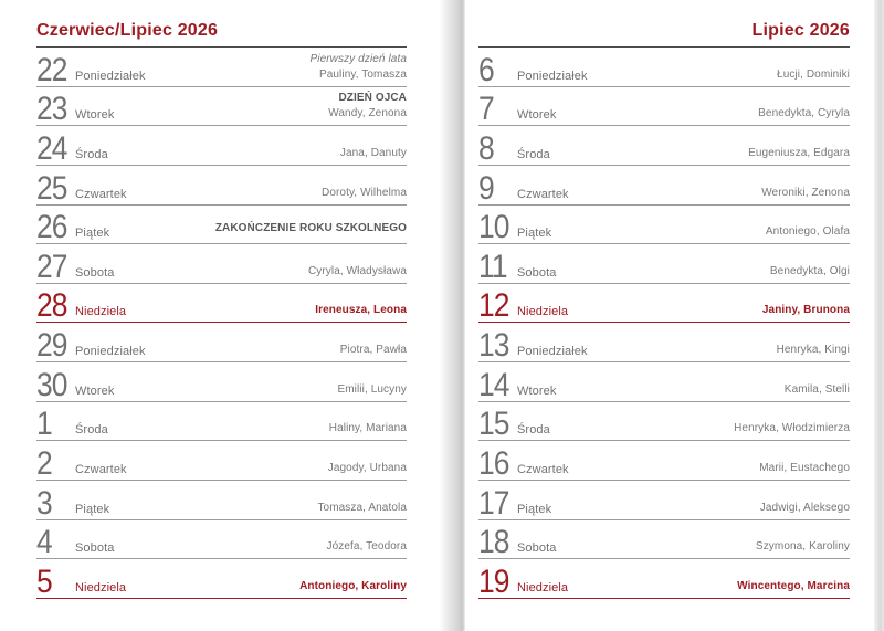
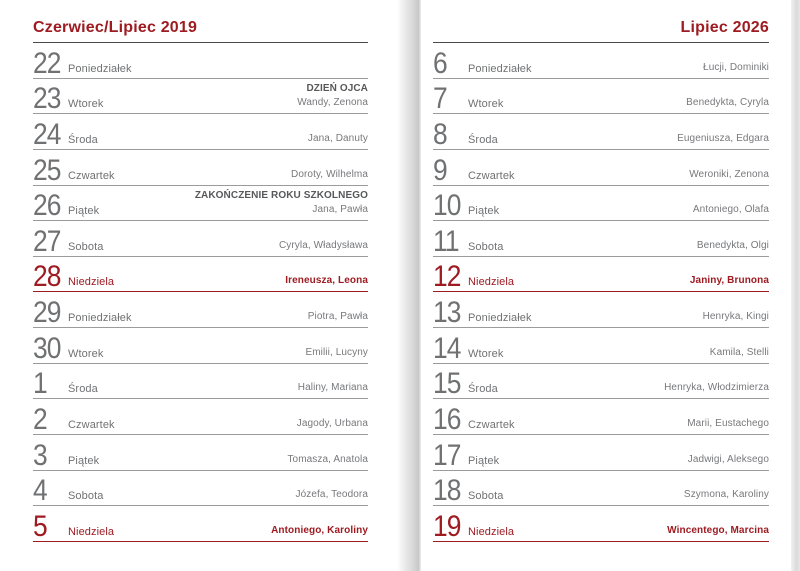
- Czerwiec/Lipiec 2026
+ Czerwiec/Lipiec 2019
  22
  Poniedziałek
- Pierwszy dzień lata
- Pauliny, Tomasza
  23
  Wtorek
  DZIEŃ OJCA
  Wandy, Zenona
  24
  Środa
  Jana, Danuty
  25
  Czwartek
  Doroty, Wilhelma
  26
  Piątek
  ZAKOŃCZENIE ROKU SZKOLNEGO
+ Jana, Pawła
  27
  Sobota
  Cyryla, Władysława
  28
  Niedziela
  Ireneusza, Leona
  29
  Poniedziałek
  Piotra, Pawła
  30
  Wtorek
  Emilii, Lucyny
  1
  Środa
  Haliny, Mariana
  2
  Czwartek
  Jagody, Urbana
  3
  Piątek
  Tomasza, Anatola
  4
  Sobota
  Józefa, Teodora
  5
  Niedziela
  Antoniego, Karoliny
  Lipiec 2026
  6
  Poniedziałek
  Łucji, Dominiki
  7
  Wtorek
  Benedykta, Cyryla
  8
  Środa
  Eugeniusza, Edgara
  9
  Czwartek
  Weroniki, Zenona
  10
  Piątek
  Antoniego, Olafa
  11
  Sobota
  Benedykta, Olgi
  12
  Niedziela
  Janiny, Brunona
  13
  Poniedziałek
  Henryka, Kingi
  14
  Wtorek
  Kamila, Stelli
  15
  Środa
  Henryka, Włodzimierza
  16
  Czwartek
  Marii, Eustachego
  17
  Piątek
  Jadwigi, Aleksego
  18
  Sobota
  Szymona, Karoliny
  19
  Niedziela
  Wincentego, Marcina
